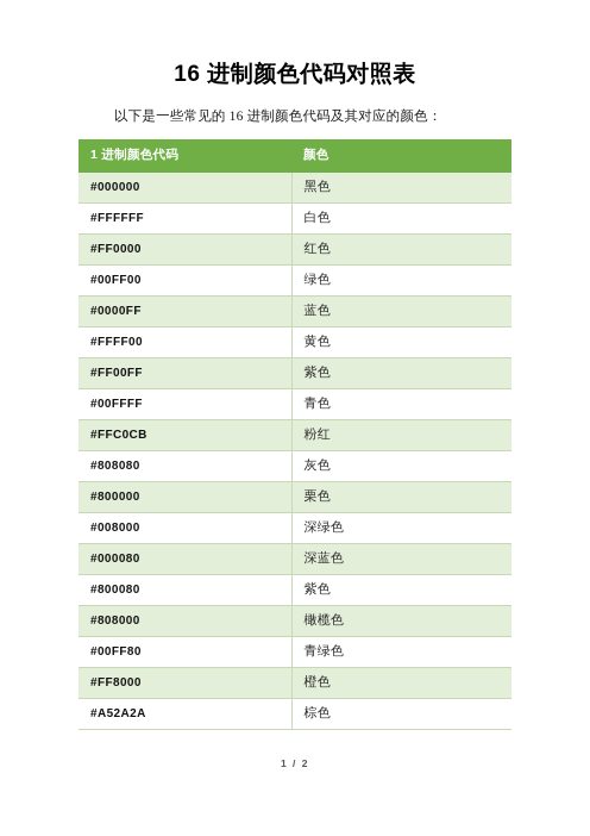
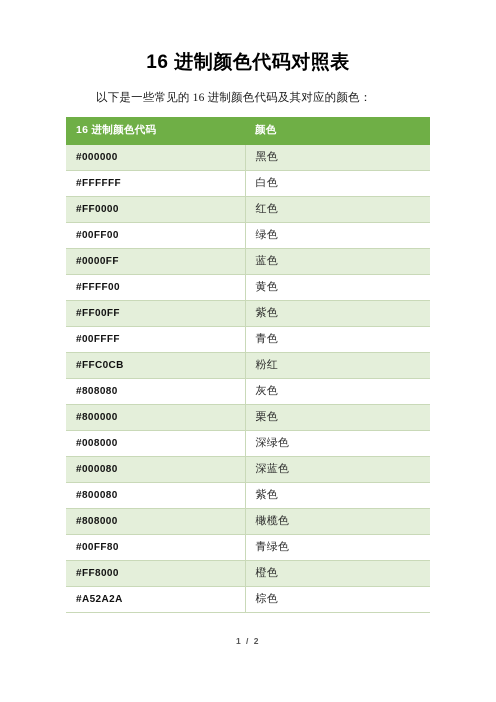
  16 进制颜色代码对照表
  以下是一些常见的 16 进制颜色代码及其对应的颜色：
- 1 进制颜色代码	颜色
+ 16 进制颜色代码	颜色
  #000000	黑色
  #FFFFFF	白色
  #FF0000	红色
  #00FF00	绿色
  #0000FF	蓝色
  #FFFF00	黄色
  #FF00FF	紫色
  #00FFFF	青色
  #FFC0CB	粉红
  #808080	灰色
  #800000	栗色
  #008000	深绿色
  #000080	深蓝色
  #800080	紫色
  #808000	橄榄色
  #00FF80	青绿色
  #FF8000	橙色
  #A52A2A	棕色
  1 / 2
